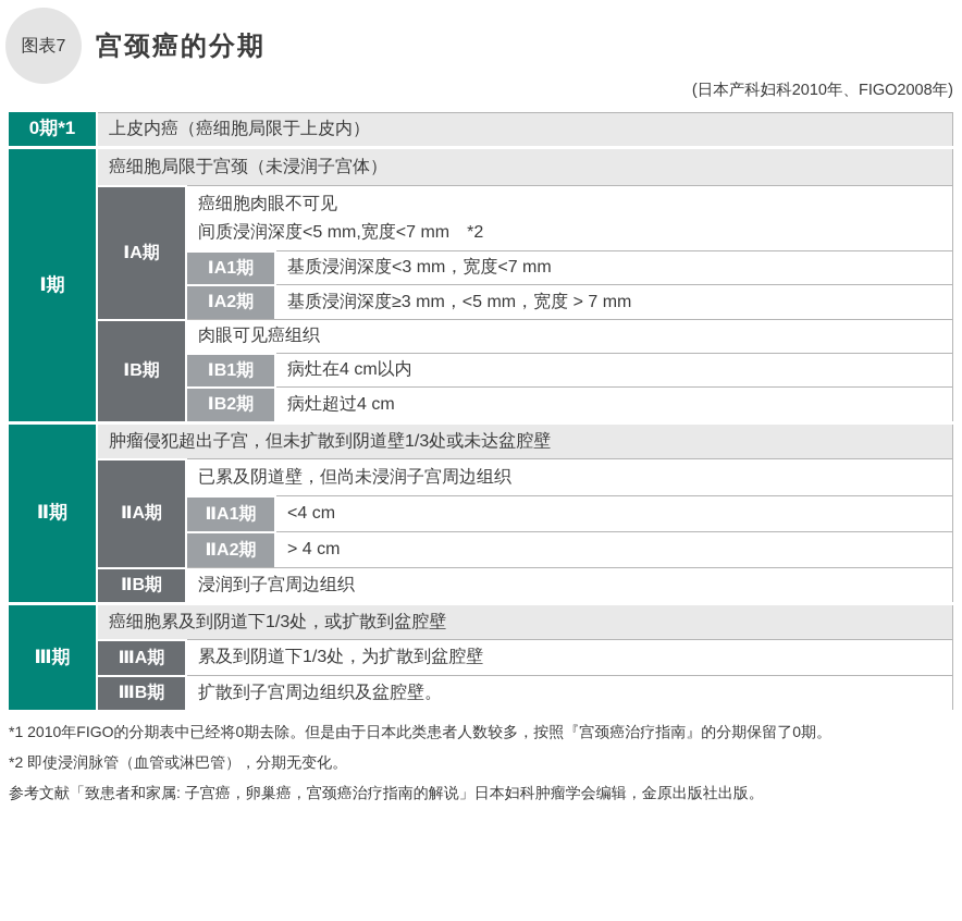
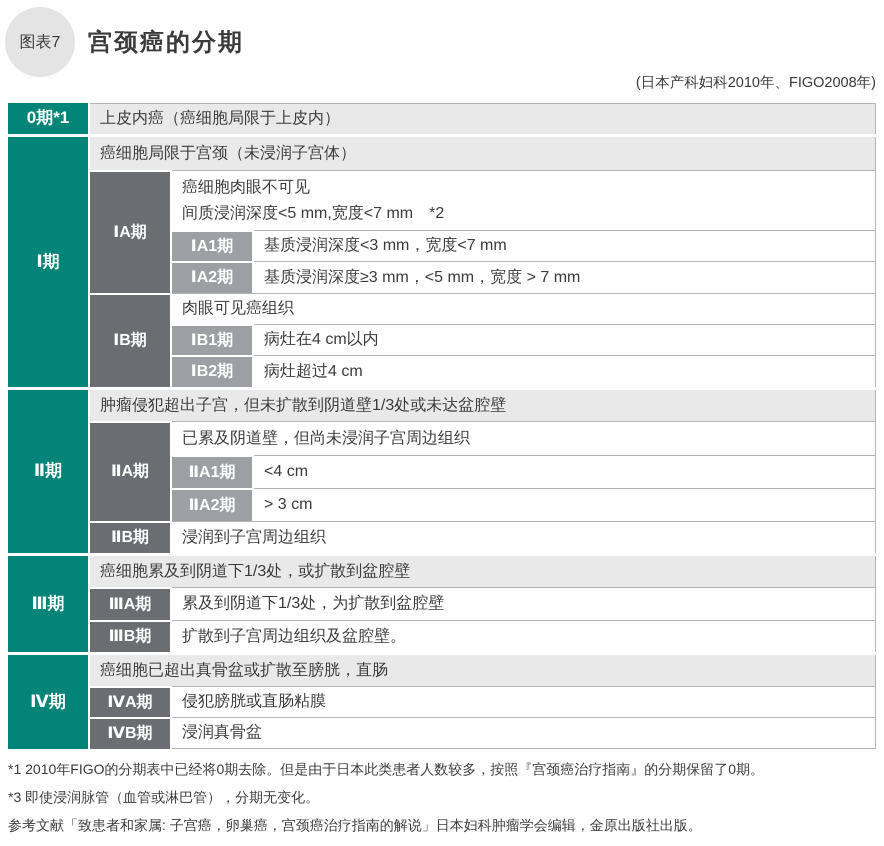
  图表7
  宫颈癌的分期
  (日本产科妇科2010年、FIGO2008年)
  0期*1
  上皮内癌（癌细胞局限于上皮内）
  Ⅰ期
  癌细胞局限于宫颈（未浸润子宫体）
  ⅠA期
  癌细胞肉眼不可见
  间质浸润深度<5 mm,宽度<7 mm *2
  ⅠA1期
  基质浸润深度<3 mm，宽度<7 mm
  ⅠA2期
  基质浸润深度≥3 mm，<5 mm，宽度 > 7 mm
  ⅠB期
  肉眼可见癌组织
  ⅠB1期
  病灶在4 cm以内
  ⅠB2期
  病灶超过4 cm
  Ⅱ期
  肿瘤侵犯超出子宫，但未扩散到阴道壁1/3处或未达盆腔壁
  ⅡA期
  已累及阴道壁，但尚未浸润子宫周边组织
  ⅡA1期
  <4 cm
  ⅡA2期
- > 4 cm
+ > 3 cm
  ⅡB期
  浸润到子宫周边组织
  Ⅲ期
  癌细胞累及到阴道下1/3处，或扩散到盆腔壁
  ⅢA期
  累及到阴道下1/3处，为扩散到盆腔壁
  ⅢB期
  扩散到子宫周边组织及盆腔壁。
+ Ⅳ期
+ 癌细胞已超出真骨盆或扩散至膀胱，直肠
+ ⅣA期
+ 侵犯膀胱或直肠粘膜
+ ⅣB期
+ 浸润真骨盆
  *1 2010年FIGO的分期表中已经将0期去除。但是由于日本此类患者人数较多，按照『宫颈癌治疗指南』的分期保留了0期。
- *2 即使浸润脉管（血管或淋巴管），分期无变化。
+ *3 即使浸润脉管（血管或淋巴管），分期无变化。
  参考文献「致患者和家属: 子宫癌，卵巢癌，宫颈癌治疗指南的解说」日本妇科肿瘤学会编辑，金原出版社出版。
